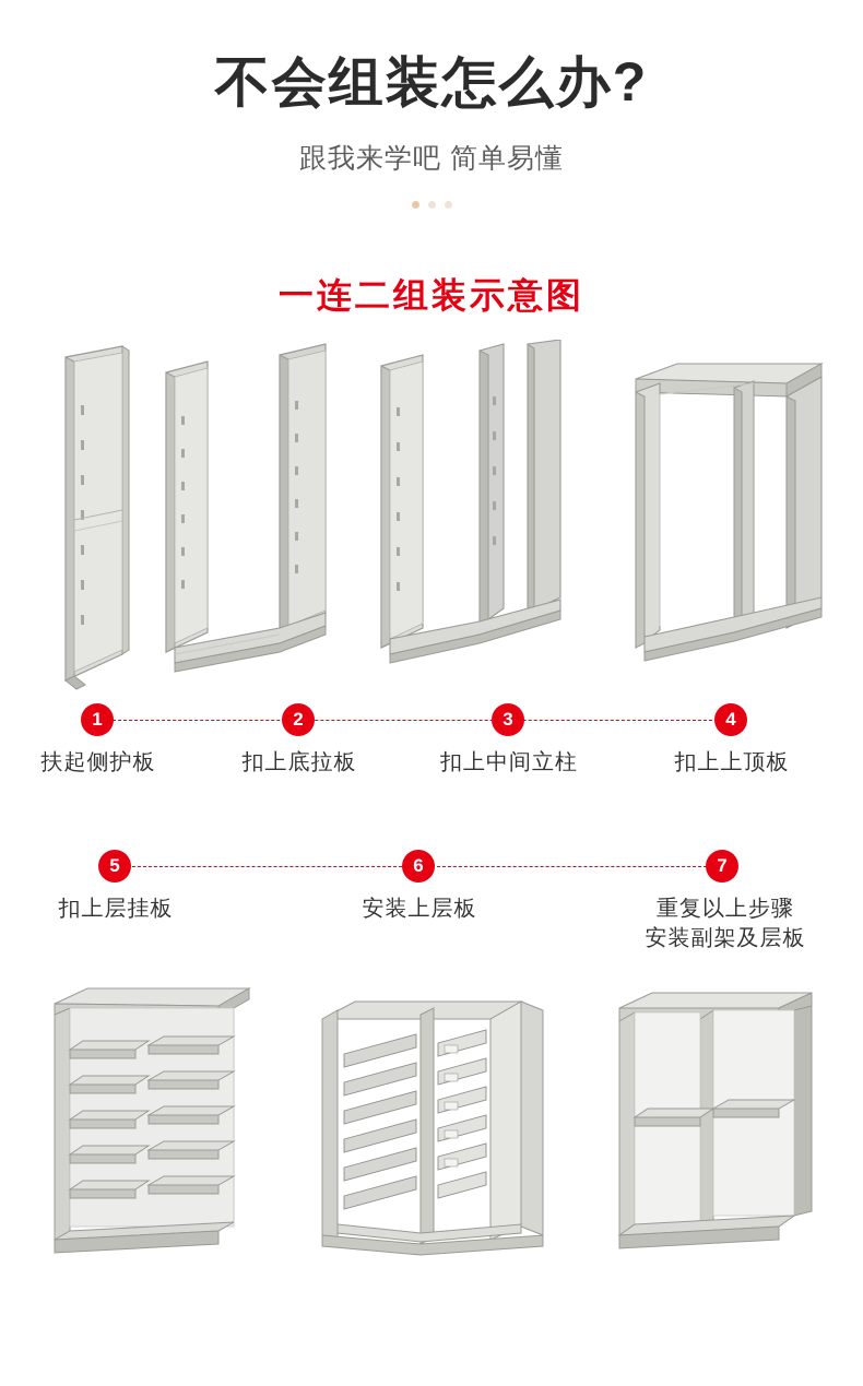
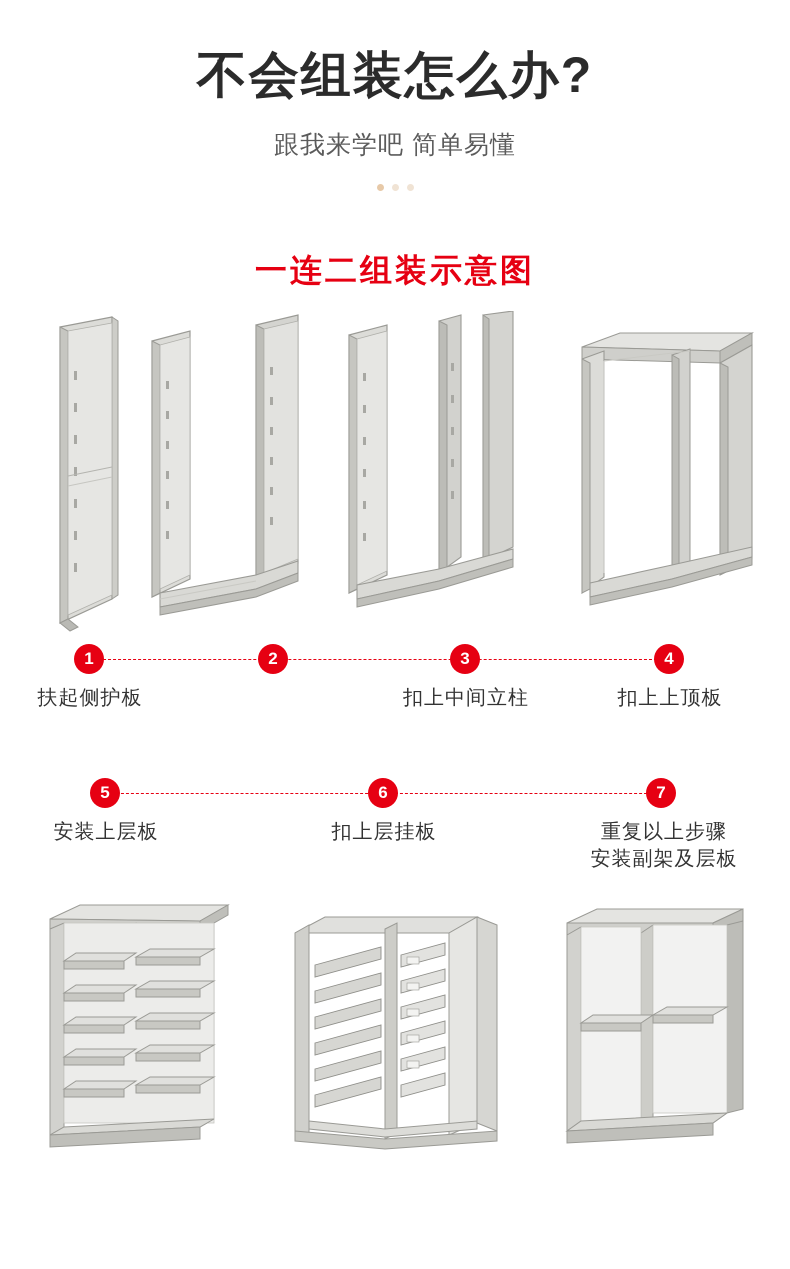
  不会组装怎么办?
  跟我来学吧 简单易懂
  一连二组装示意图
  1
  扶起侧护板
  2
- 扣上底拉板
  3
  扣上中间立柱
  4
  扣上上顶板
  5
- 扣上层挂板
+ 安装上层板
  6
- 安装上层板
+ 扣上层挂板
  7
  重复以上步骤
  安装副架及层板
